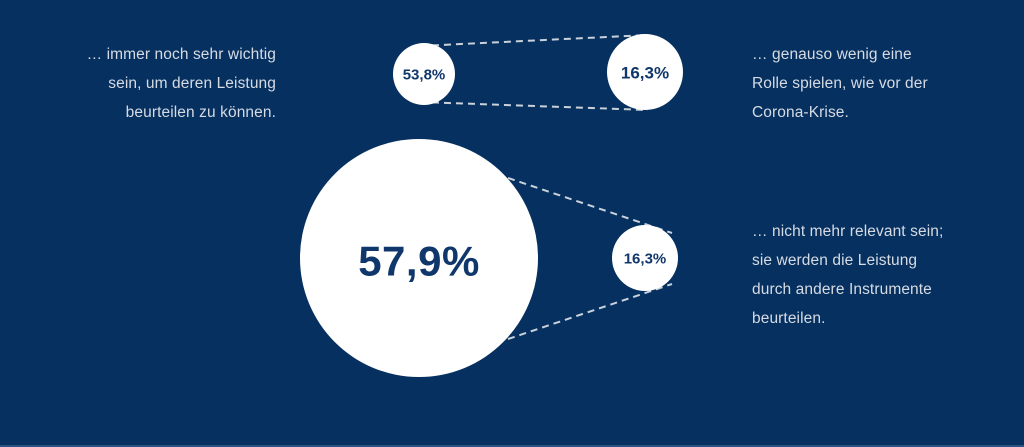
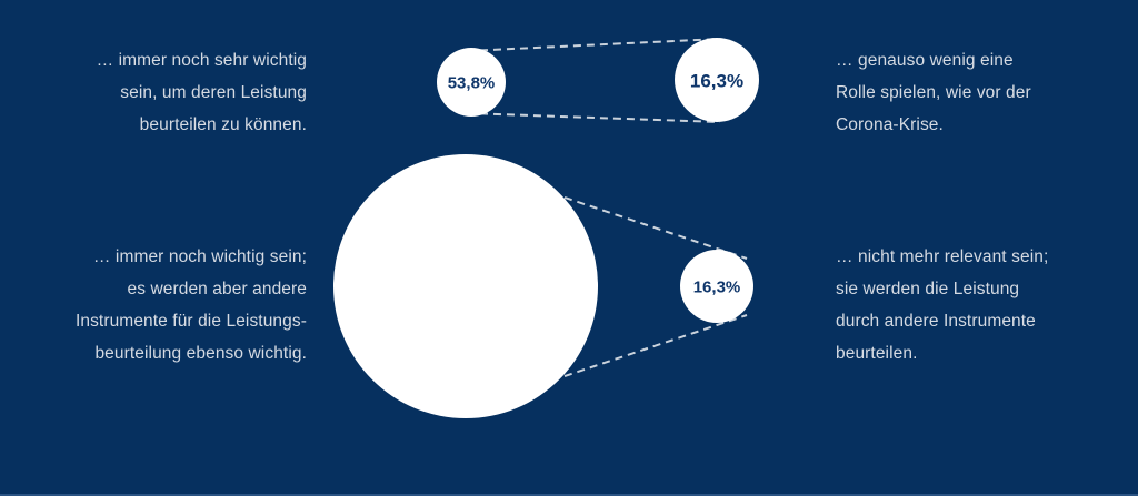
- 57,9%
  53,8%
  16,3%
  16,3%
  … immer noch sehr wichtig
  sein, um deren Leistung
  beurteilen zu können.
  … genauso wenig eine
  Rolle spielen, wie vor der
  Corona-Krise.
+ … immer noch wichtig sein;
+ es werden aber andere
+ Instrumente für die Leistungs-
+ beurteilung ebenso wichtig.
  … nicht mehr relevant sein;
  sie werden die Leistung
  durch andere Instrumente
  beurteilen.
